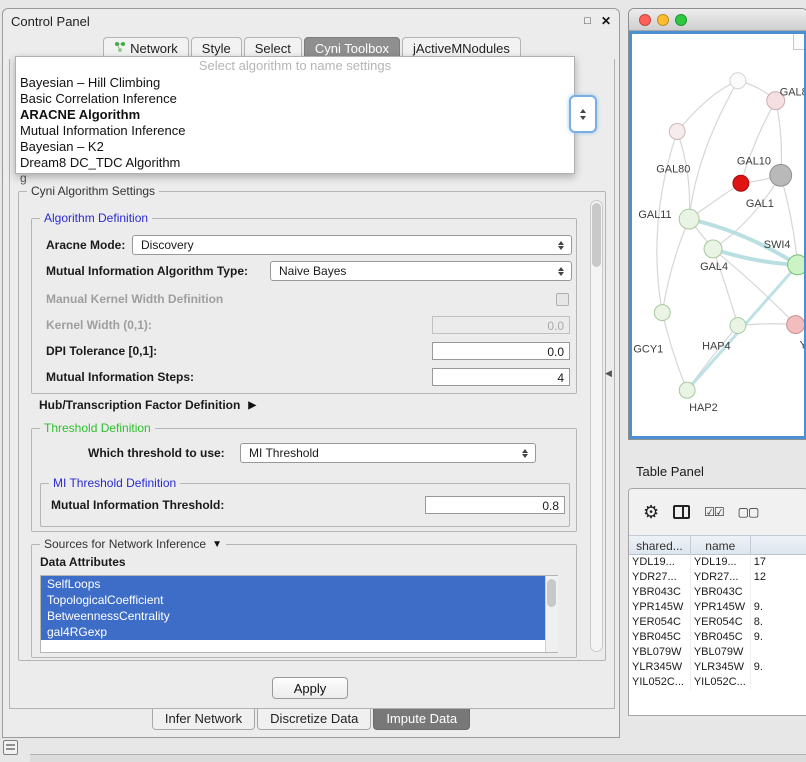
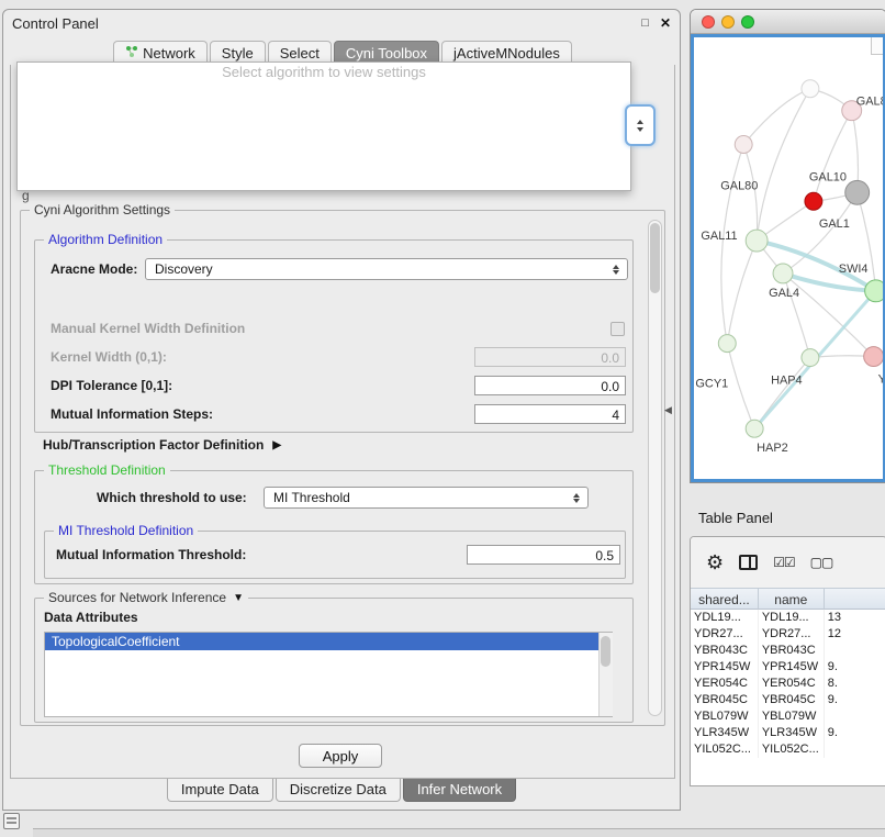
  Control Panel
  □
  ✕
  Network
  Style
  Select
  Cyni Toolbox
  jActiveMNodules
  g
  Cyni Algorithm Settings
  Algorithm Definition
  Aracne Mode:
  Discovery
- Mutual Information Algorithm Type:
- Naive Bayes
  Manual Kernel Width Definition
  Kernel Width (0,1):
  0.0
  DPI Tolerance [0,1]:
  0.0
  Mutual Information Steps:
  4
  Hub/Transcription Factor Definition
  ▶
  Threshold Definition
  Which threshold to use:
  MI Threshold
  MI Threshold Definition
  Mutual Information Threshold:
- 0.8
+ 0.5
  Sources for Network Inference
  ▼
  Data Attributes
- SelfLoops
  TopologicalCoefficient
- BetweennessCentrality
- gal4RGexp
  Apply
- Infer Network
+ Impute Data
  Discretize Data
- Impute Data
+ Infer Network
- Select algorithm to name settings
+ Select algorithm to view settings
- Bayesian – Hill Climbing
- Basic Correlation Inference
- ARACNE Algorithm
- Mutual Information Inference
- Bayesian – K2
- Dream8 DC_TDC Algorithm
  GAL
  GAL80
  GAL10
  GAL1
  GAL11
  SWI4
  GAL4
  GCY1
  HAP4
  HAP2
  Y
  Table Panel
  ⚙
  ☑☑
  ▢▢
  shared...
  name
  YDL19...
  YDL19...
- 17
+ 13
  YDR27...
  YDR27...
  12
  YBR043C
  YBR043C
  YPR145W
  YPR145W
  9.
  YER054C
  YER054C
  8.
  YBR045C
  YBR045C
  9.
  YBL079W
  YBL079W
  YLR345W
  YLR345W
  9.
  YIL052C...
  YIL052C...
  ◀
